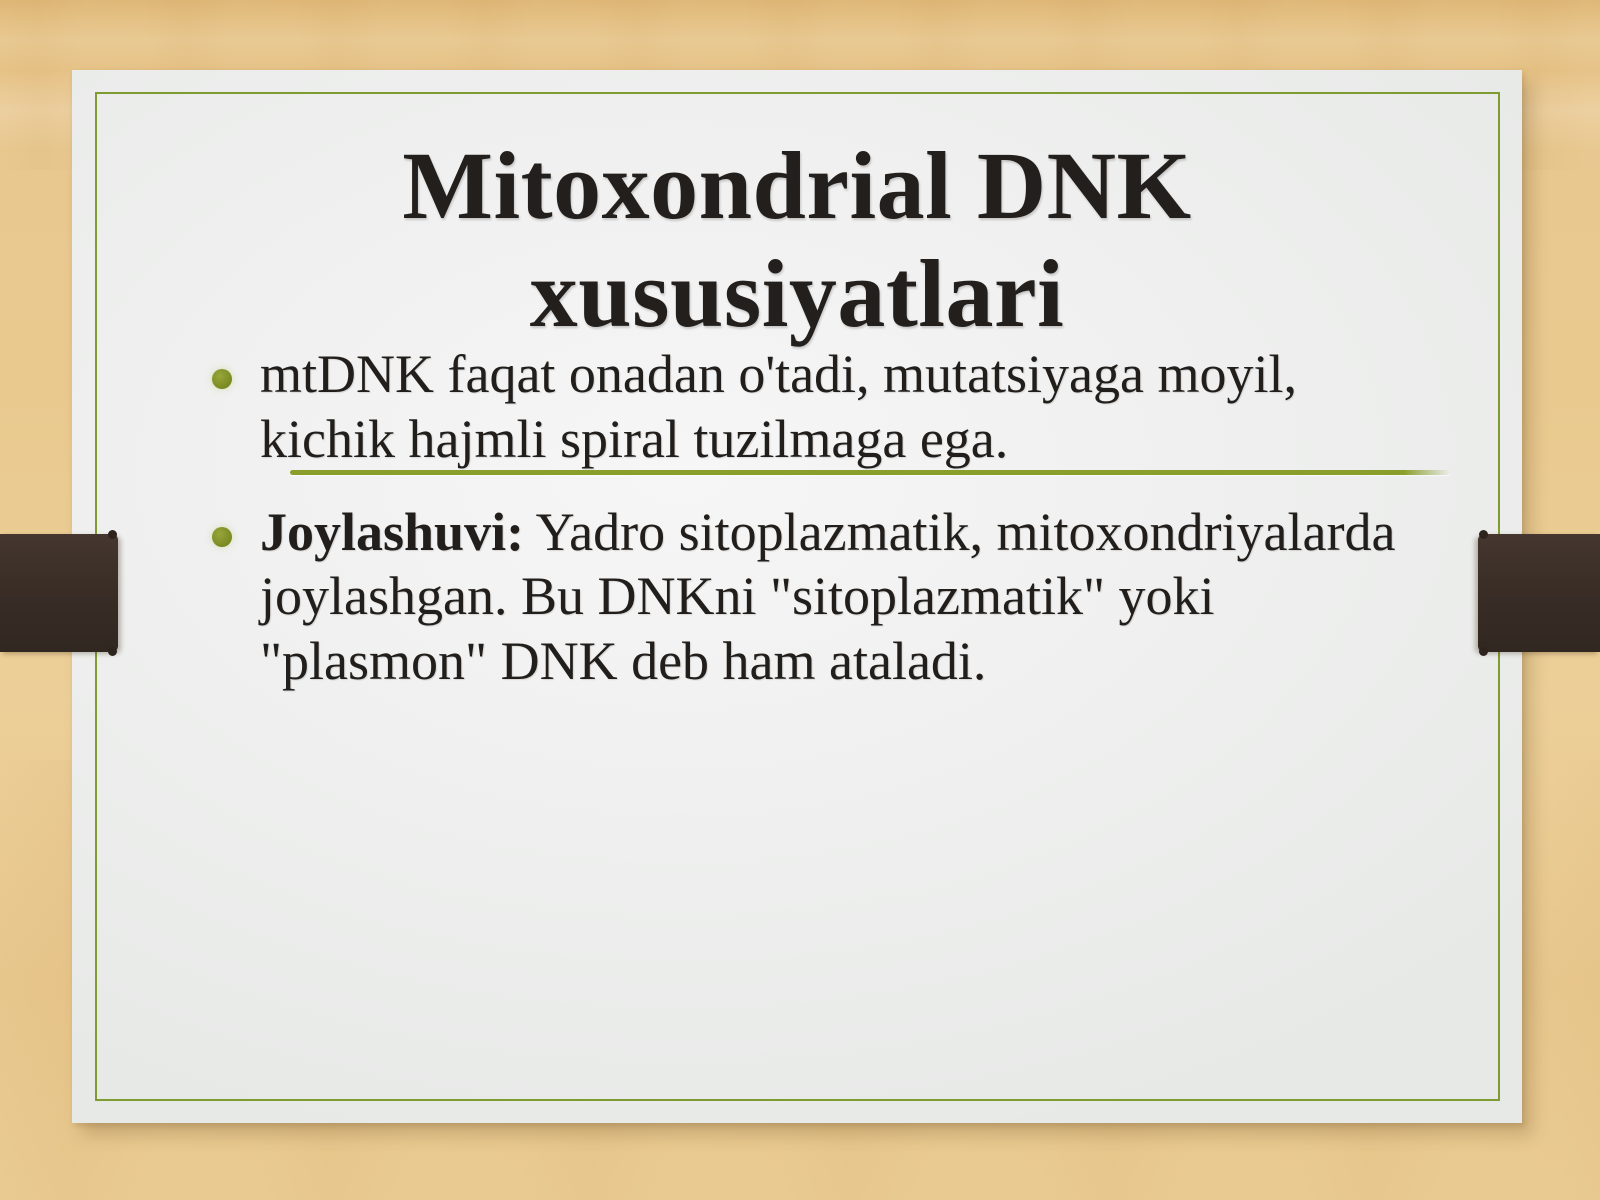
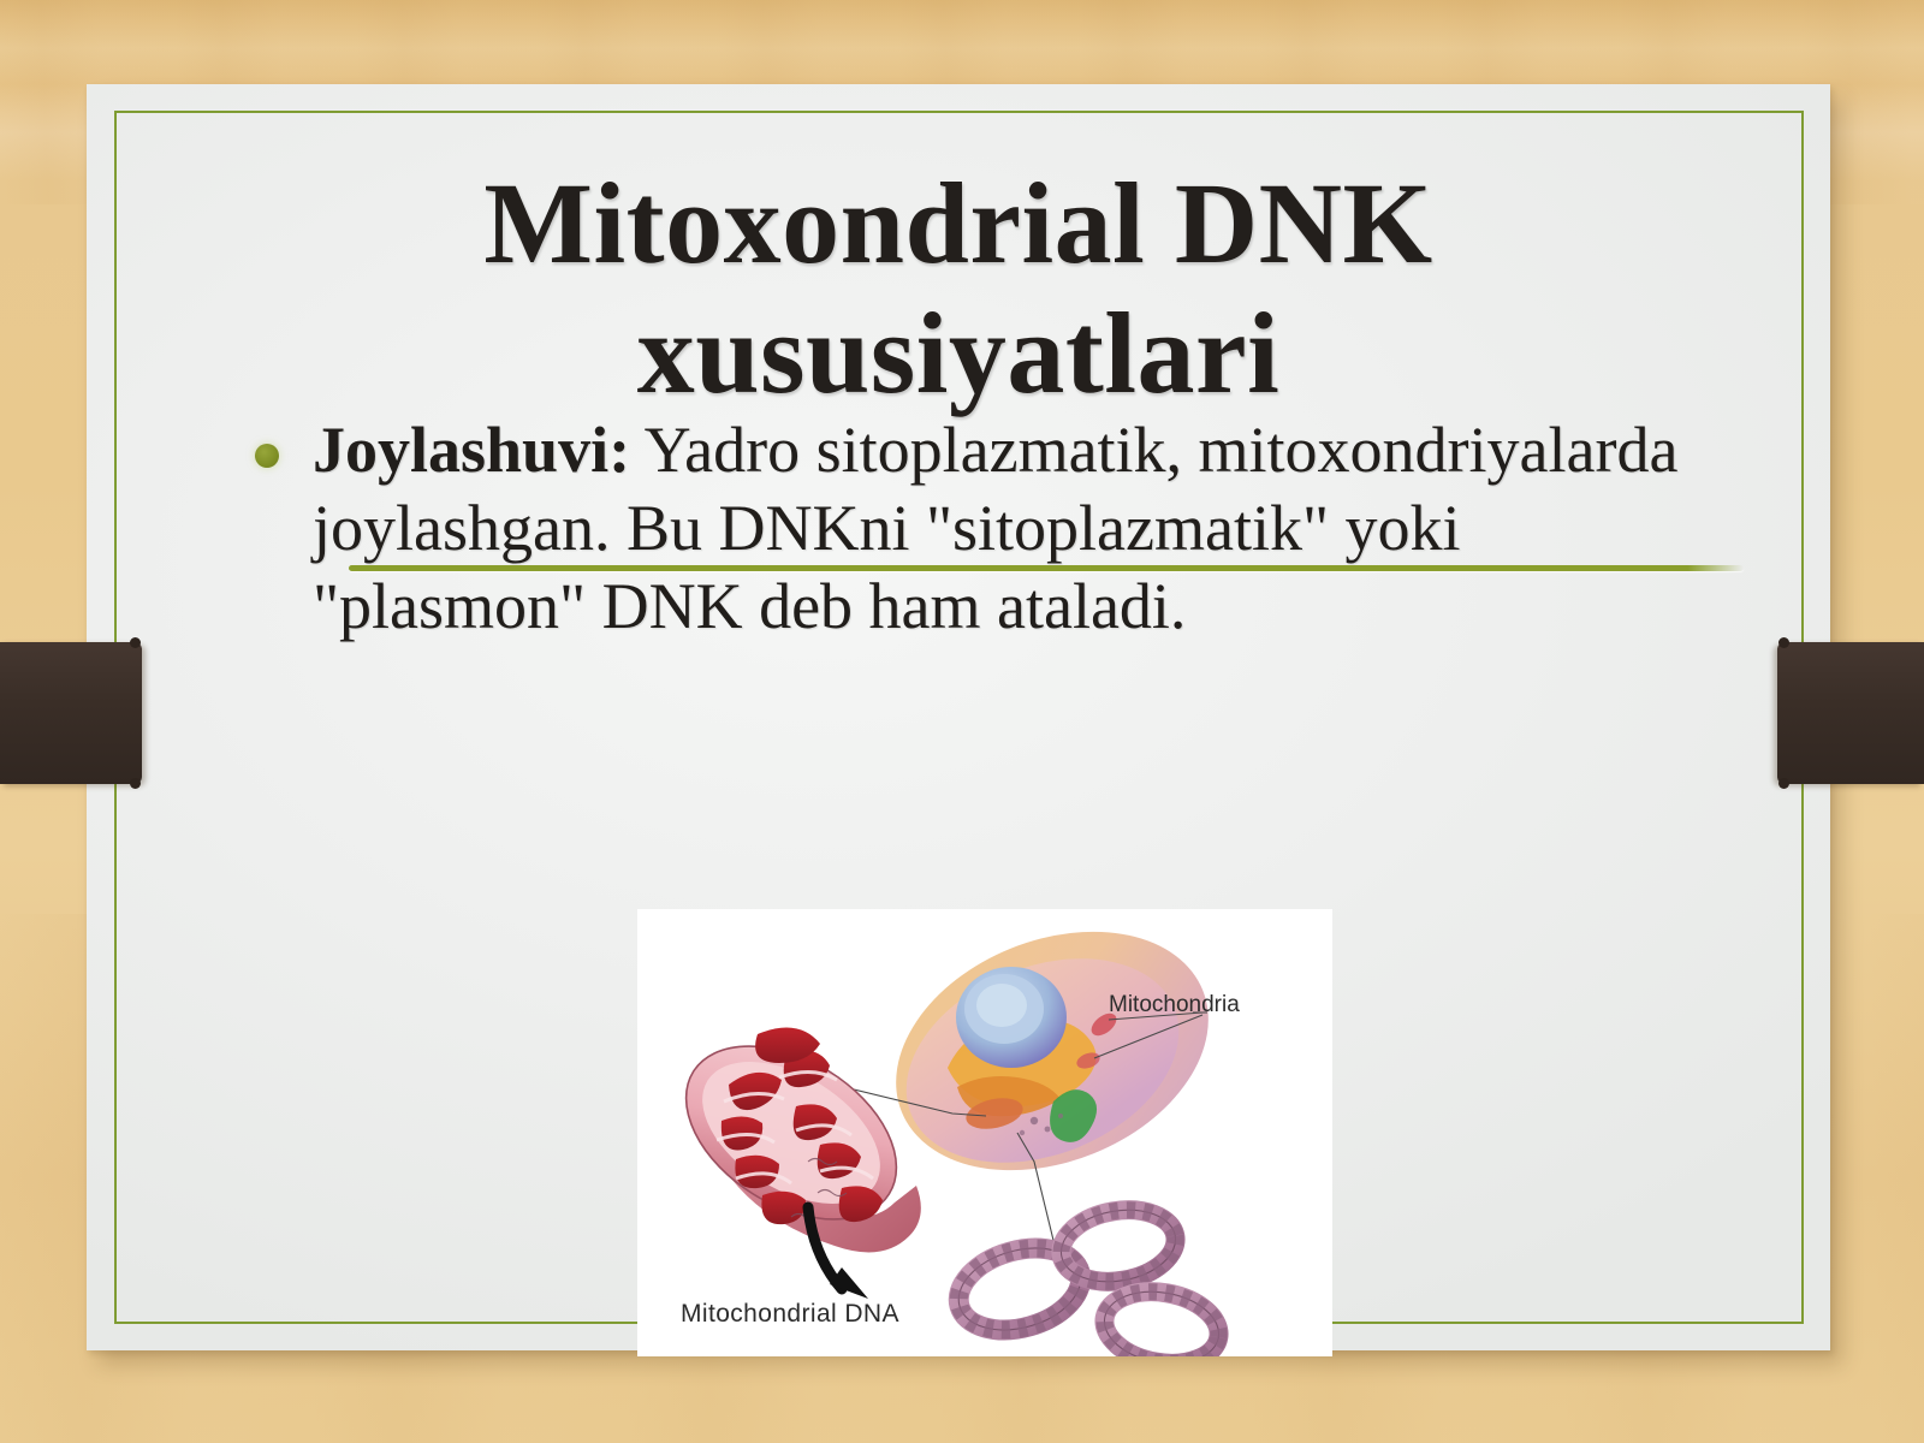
  Mitoxondrial DNK xususiyatlari
- mtDNK faqat onadan o'tadi, mutatsiyaga moyil, kichik hajmli spiral tuzilmaga ega.
  Joylashuvi: Yadro sitoplazmatik, mitoxondriyalarda joylashgan. Bu DNKni "sitoplazmatik" yoki "plasmon" DNK deb ham ataladi.
+ Mitochondria
+ Mitochondrial DNA
